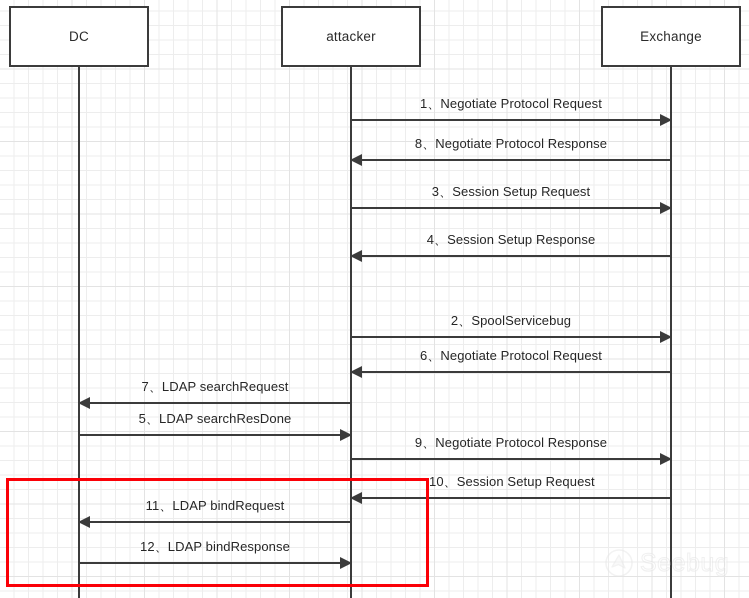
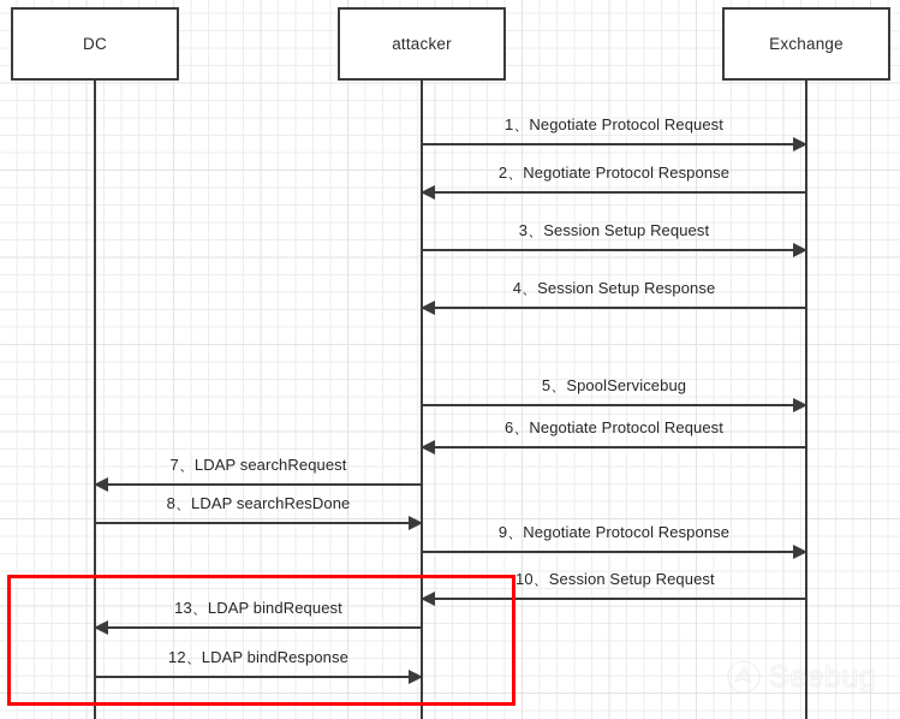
  DC
  attacker
  Exchange
  1、Negotiate Protocol Request
- 8、Negotiate Protocol Response
+ 2、Negotiate Protocol Response
  3、Session Setup Request
  4、Session Setup Response
- 2、SpoolServicebug
+ 5、SpoolServicebug
  6、Negotiate Protocol Request
  7、LDAP searchRequest
- 5、LDAP searchResDone
+ 8、LDAP searchResDone
  9、Negotiate Protocol Response
  10、Session Setup Request
- 11、LDAP bindRequest
+ 13、LDAP bindRequest
  12、LDAP bindResponse
  Seebug
